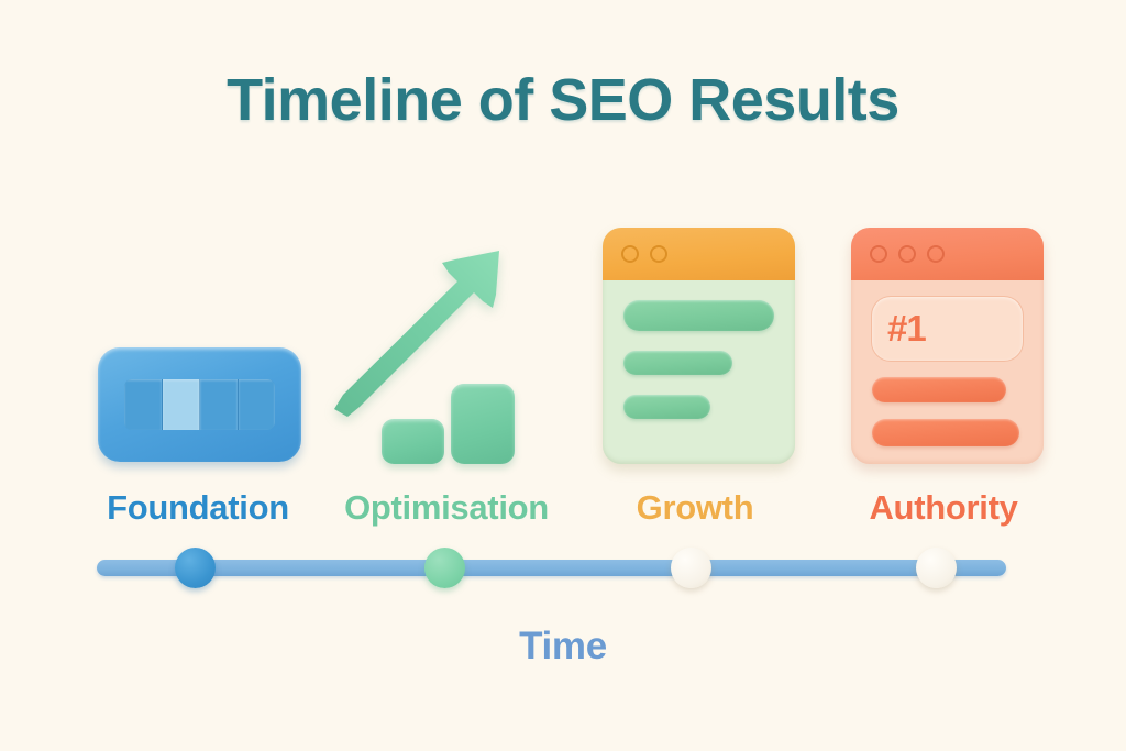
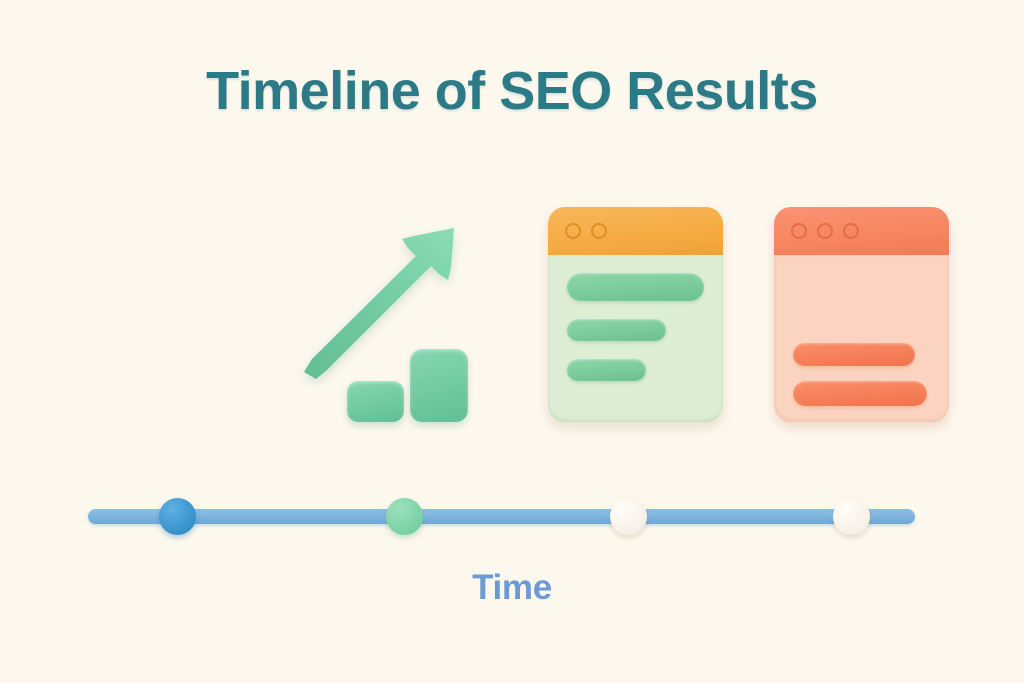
  Timeline of SEO Results
- Foundation
- Optimisation
- Growth
- #1
- Authority
  Time
